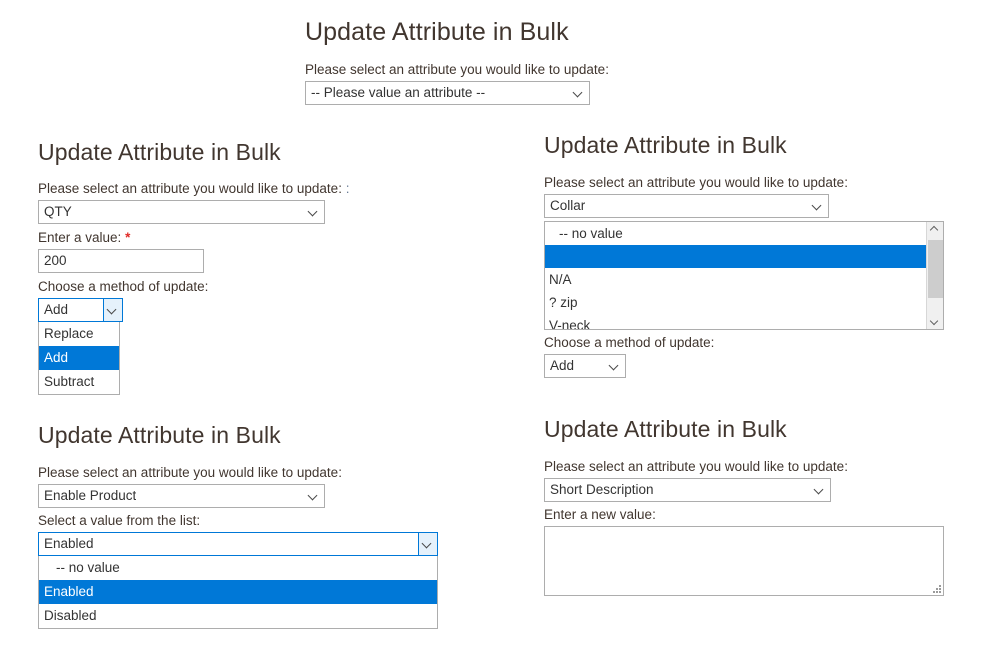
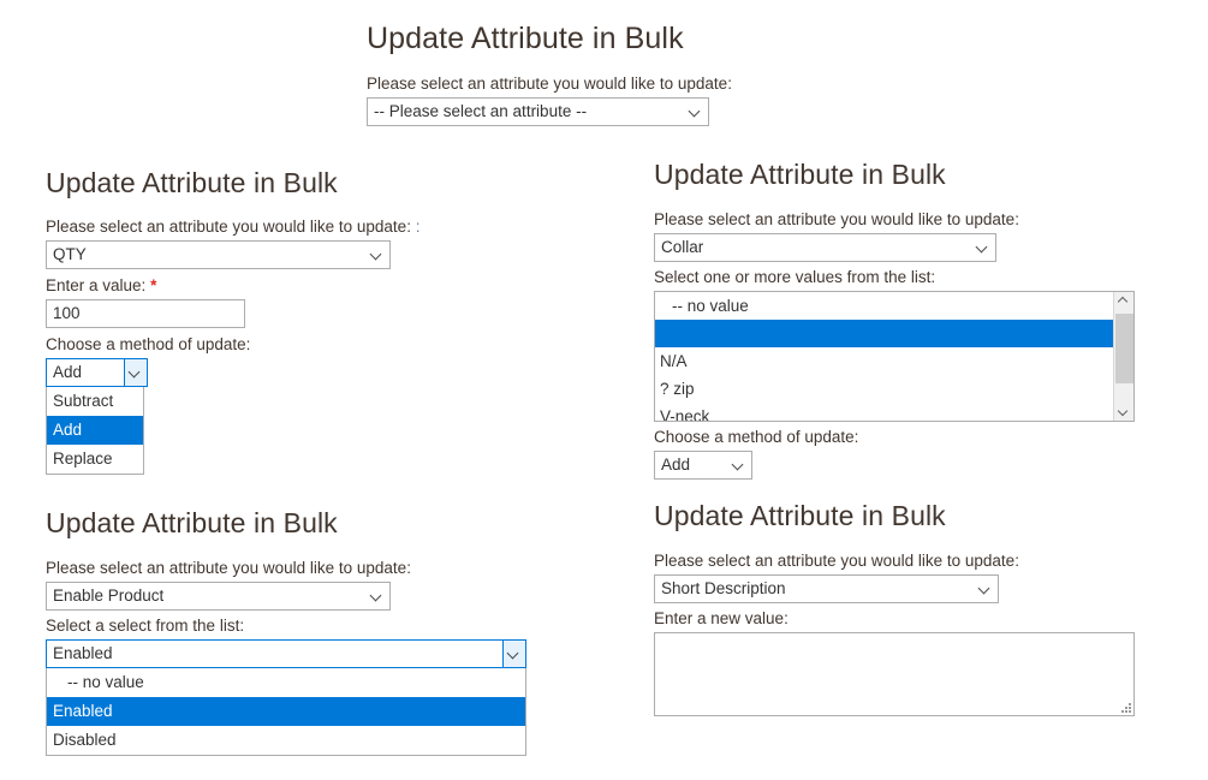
  Update Attribute in Bulk
  Please select an attribute you would like to update:
- -- Please value an attribute --
+ -- Please select an attribute --
  Update Attribute in Bulk
  Please select an attribute you would like to update: :
  QTY
  Enter a value: *
- 200
+ 100
  Choose a method of update:
  Add
- Replace
+ Subtract
  Add
- Subtract
+ Replace
  Update Attribute in Bulk
  Please select an attribute you would like to update:
  Collar
+ Select one or more values from the list:
  -- no value
  N/A
  ? zip
  V-neck
  Choose a method of update:
  Add
  Update Attribute in Bulk
  Please select an attribute you would like to update:
  Enable Product
- Select a value from the list:
+ Select a select from the list:
  Enabled
  -- no value
  Enabled
  Disabled
  Update Attribute in Bulk
  Please select an attribute you would like to update:
  Short Description
  Enter a new value:
